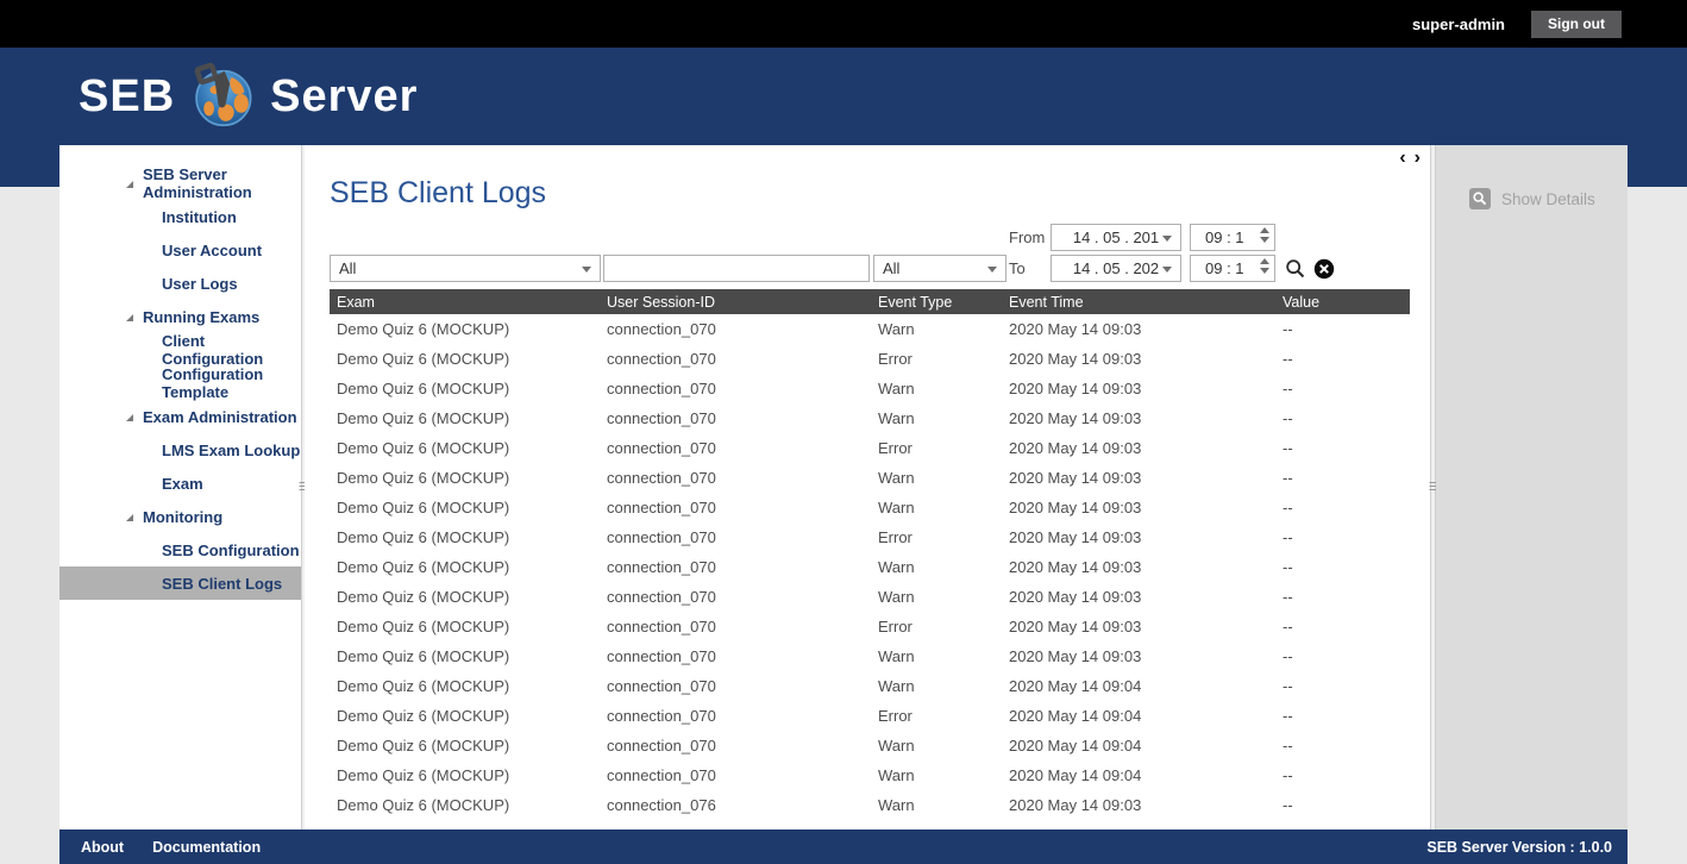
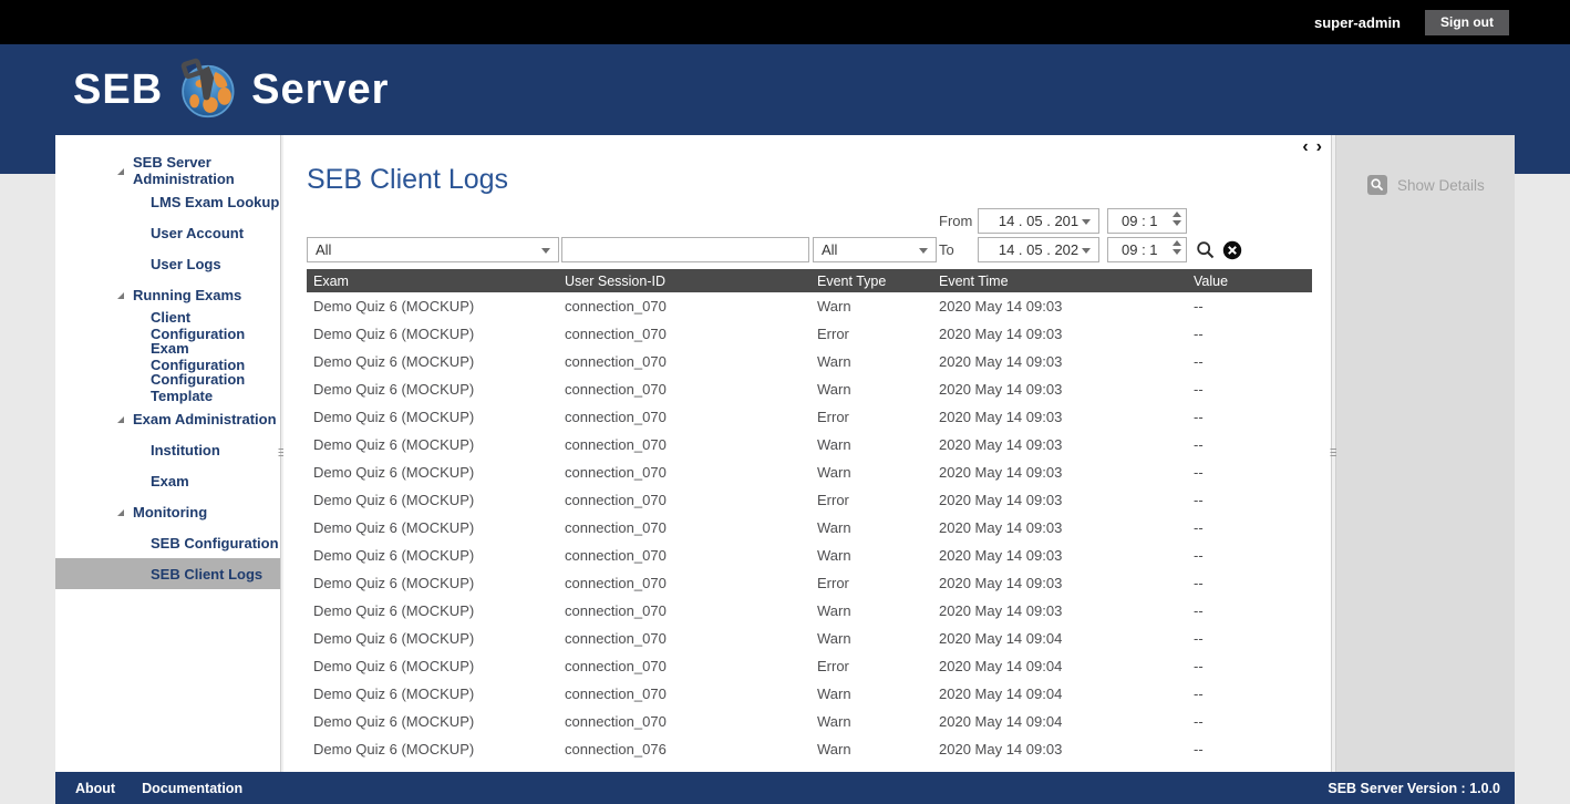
  super-admin
  Sign out
  SEB
  Server
  SEB Server Administration
- Institution
+ LMS Exam Lookup
  User Account
  User Logs
  Running Exams
  Client Configuration
+ Exam Configuration
  Configuration Template
  Exam Administration
- LMS Exam Lookup
+ Institution
  Exam
  Monitoring
  SEB Configuration
  SEB Client Logs
  ‹
  ›
  SEB Client Logs
  From
  14 . 05 . 201
  09 : 1
  All
  All
  To
  14 . 05 . 202
  09 : 1
  Exam
  User Session-ID
  Event Type
  Event Time
  Value
  Demo Quiz 6 (MOCKUP)
  connection_070
  Warn
  2020 May 14 09:03
  --
  Demo Quiz 6 (MOCKUP)
  connection_070
  Error
  2020 May 14 09:03
  --
  Demo Quiz 6 (MOCKUP)
  connection_070
  Warn
  2020 May 14 09:03
  --
  Demo Quiz 6 (MOCKUP)
  connection_070
  Warn
  2020 May 14 09:03
  --
  Demo Quiz 6 (MOCKUP)
  connection_070
  Error
  2020 May 14 09:03
  --
  Demo Quiz 6 (MOCKUP)
  connection_070
  Warn
  2020 May 14 09:03
  --
  Demo Quiz 6 (MOCKUP)
  connection_070
  Warn
  2020 May 14 09:03
  --
  Demo Quiz 6 (MOCKUP)
  connection_070
  Error
  2020 May 14 09:03
  --
  Demo Quiz 6 (MOCKUP)
  connection_070
  Warn
  2020 May 14 09:03
  --
  Demo Quiz 6 (MOCKUP)
  connection_070
  Warn
  2020 May 14 09:03
  --
  Demo Quiz 6 (MOCKUP)
  connection_070
  Error
  2020 May 14 09:03
  --
  Demo Quiz 6 (MOCKUP)
  connection_070
  Warn
  2020 May 14 09:03
  --
  Demo Quiz 6 (MOCKUP)
  connection_070
  Warn
  2020 May 14 09:04
  --
  Demo Quiz 6 (MOCKUP)
  connection_070
  Error
  2020 May 14 09:04
  --
  Demo Quiz 6 (MOCKUP)
  connection_070
  Warn
  2020 May 14 09:04
  --
  Demo Quiz 6 (MOCKUP)
  connection_070
  Warn
  2020 May 14 09:04
  --
  Demo Quiz 6 (MOCKUP)
  connection_076
  Warn
  2020 May 14 09:03
  --
  Show Details
  About
  Documentation
  SEB Server Version : 1.0.0
